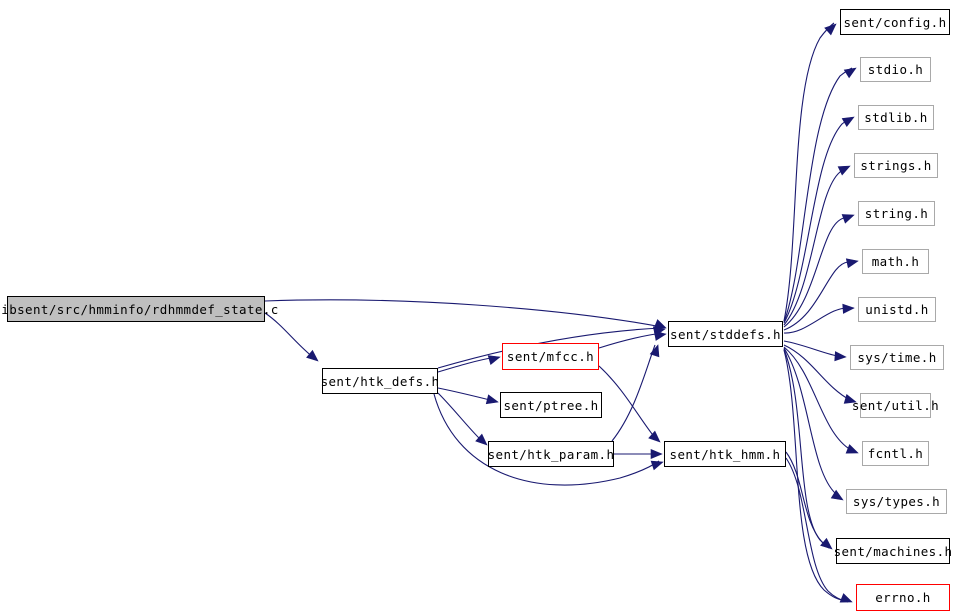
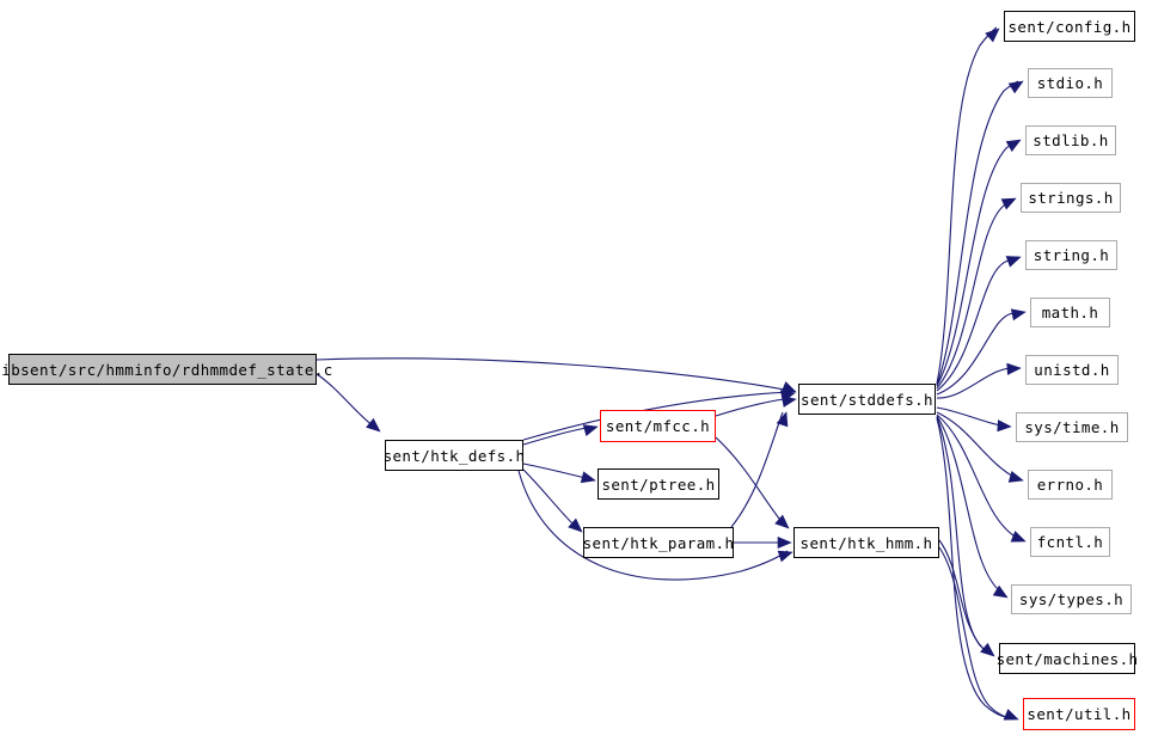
  ibsent/src/hmminfo/rdhmmdef_state.c
  sent/htk_defs.h
  sent/mfcc.h
  sent/ptree.h
  sent/htk_param.h
  sent/stddefs.h
  sent/htk_hmm.h
  sent/config.h
  stdio.h
  stdlib.h
  strings.h
  string.h
  math.h
  unistd.h
  sys/time.h
- sent/util.h
+ errno.h
  fcntl.h
  sys/types.h
  sent/machines.h
- errno.h
+ sent/util.h
